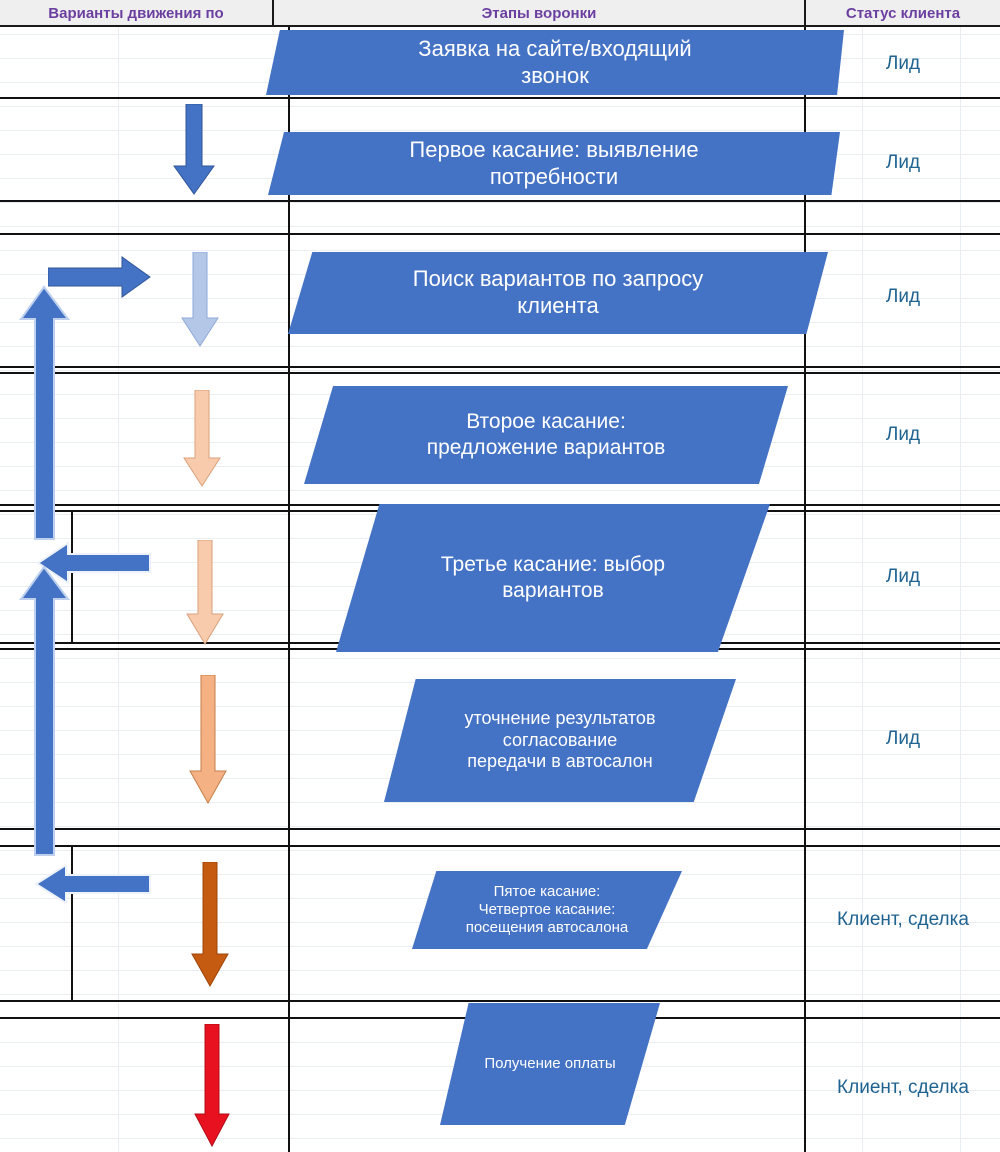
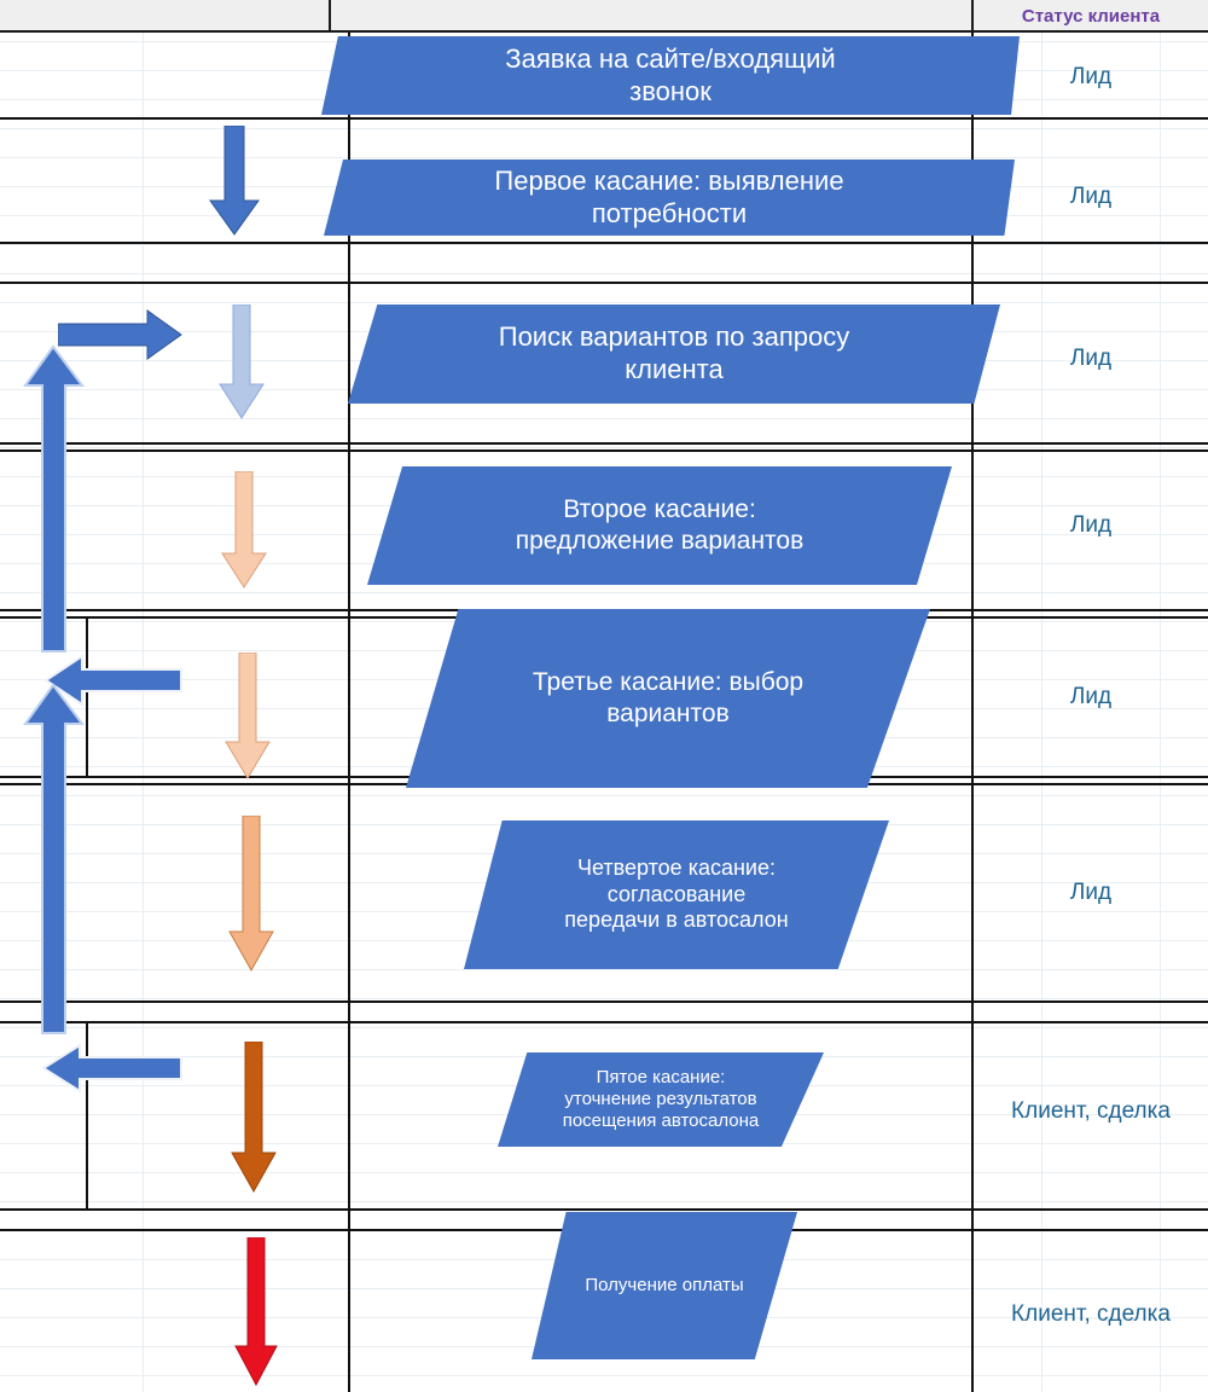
- Варианты движения по
- Этапы воронки
  Статус клиента
  Заявка на сайте/входящий
  звонок
  Первое касание: выявление
  потребности
  Поиск вариантов по запросу
  клиента
  Второе касание:
  предложение вариантов
  Третье касание: выбор
  вариантов
- уточнение результатов
+ Четвертое касание:
  согласование
  передачи в автосалон
  Пятое касание:
- Четвертое касание:
+ уточнение результатов
  посещения автосалона
  Получение оплаты
  Лид
  Лид
  Лид
  Лид
  Лид
  Лид
  Клиент, сделка
  Клиент, сделка
